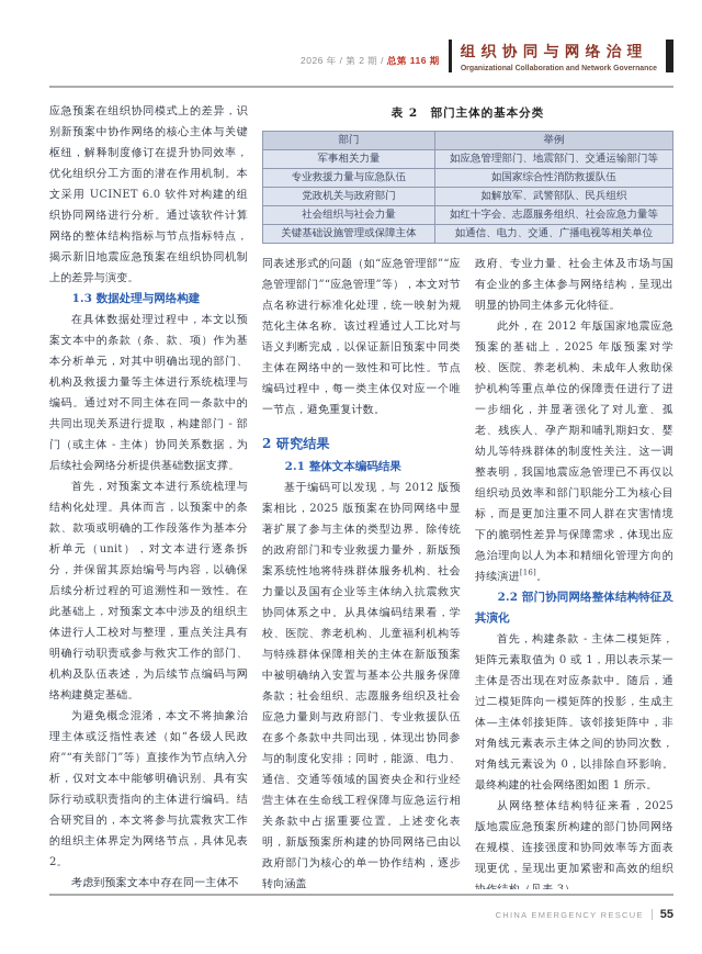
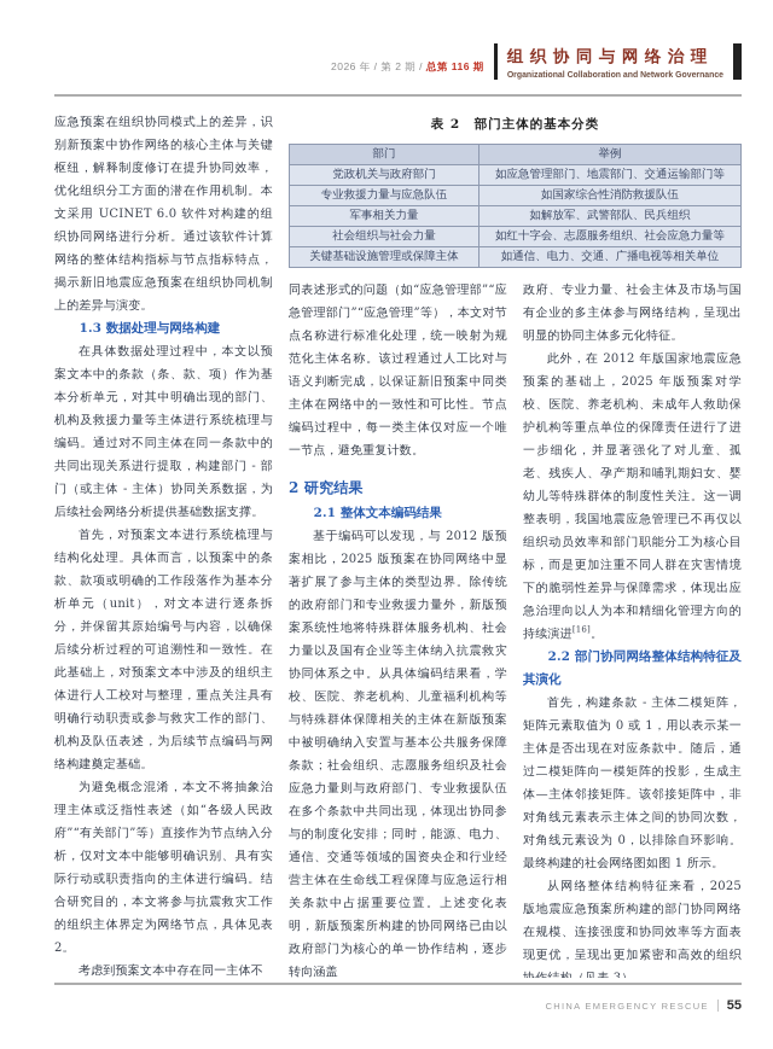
  2026 年 / 第 2 期 / 总第 116 期
  组织协同与网络治理
  应急预案在组织协同模式上的差异，识别新预案中协作网络的核心主体与关键枢纽，解释制度修订在提升协同效率，优化组织分工方面的潜在作用机制。本文采用 UCINET 6.0 软件对构建的组织协同网络进行分析。通过该软件计算网络的整体结构指标与节点指标特点，揭示新旧地震应急预案在组织协同机制上的差异与演变。
  1.3 数据处理与网络构建
  在具体数据处理过程中，本文以预案文本中的条款（条、款、项）作为基本分析单元，对其中明确出现的部门、机构及救援力量等主体进行系统梳理与编码。通过对不同主体在同一条款中的共同出现关系进行提取，构建部门 - 部门（或主体 - 主体）协同关系数据，为后续社会网络分析提供基础数据支撑。
  首先，对预案文本进行系统梳理与结构化处理。具体而言，以预案中的条款、款项或明确的工作段落作为基本分析单元（unit），对文本进行逐条拆分，并保留其原始编号与内容，以确保后续分析过程的可追溯性和一致性。在此基础上，对预案文本中涉及的组织主体进行人工校对与整理，重点关注具有明确行动职责或参与救灾工作的部门、机构及队伍表述，为后续节点编码与网络构建奠定基础。
  为避免概念混淆，本文不将抽象治理主体或泛指性表述（如“各级人民政府”“有关部门”等）直接作为节点纳入分析，仅对文本中能够明确识别、具有实际行动或职责指向的主体进行编码。结合研究目的，本文将参与抗震救灾工作的组织主体界定为网络节点，具体见表 2。
  考虑到预案文本中存在同一主体不
  表 2 部门主体的基本分类
  部门	举例
- 军事相关力量	如应急管理部门、地震部门、交通运输部门等
+ 党政机关与政府部门	如应急管理部门、地震部门、交通运输部门等
  专业救援力量与应急队伍	如国家综合性消防救援队伍
- 党政机关与政府部门	如解放军、武警部队、民兵组织
+ 军事相关力量	如解放军、武警部队、民兵组织
  社会组织与社会力量	如红十字会、志愿服务组织、社会应急力量等
  关键基础设施管理或保障主体	如通信、电力、交通、广播电视等相关单位
  同表述形式的问题（如“应急管理部”“应急管理部门”“应急管理”等），本文对节点名称进行标准化处理，统一映射为规范化主体名称。该过程通过人工比对与语义判断完成，以保证新旧预案中同类主体在网络中的一致性和可比性。节点编码过程中，每一类主体仅对应一个唯一节点，避免重复计数。
  2 研究结果
  2.1 整体文本编码结果
  基于编码可以发现，与 2012 版预案相比，2025 版预案在协同网络中显著扩展了参与主体的类型边界。除传统的政府部门和专业救援力量外，新版预案系统性地将特殊群体服务机构、社会力量以及国有企业等主体纳入抗震救灾协同体系之中。从具体编码结果看，学校、医院、养老机构、儿童福利机构等与特殊群体保障相关的主体在新版预案中被明确纳入安置与基本公共服务保障条款；社会组织、志愿服务组织及社会应急力量则与政府部门、专业救援队伍在多个条款中共同出现，体现出协同参与的制度化安排；同时，能源、电力、通信、交通等领域的国资央企和行业经营主体在生命线工程保障与应急运行相关条款中占据重要位置。上述变化表明，新版预案所构建的协同网络已由以政府部门为核心的单一协作结构，逐步转向涵盖
  政府、专业力量、社会主体及市场与国有企业的多主体参与网络结构，呈现出明显的协同主体多元化特征。
  此外，在 2012 年版国家地震应急预案的基础上，2025 年版预案对学校、医院、养老机构、未成年人救助保护机构等重点单位的保障责任进行了进一步细化，并显著强化了对儿童、孤老、残疾人、孕产期和哺乳期妇女、婴幼儿等特殊群体的制度性关注。这一调整表明，我国地震应急管理已不再仅以组织动员效率和部门职能分工为核心目标，而是更加注重不同人群在灾害情境下的脆弱性差异与保障需求，体现出应急治理向以人为本和精细化管理方向的持续演进[16]。
  2.2 部门协同网络整体结构特征及其演化
  首先，构建条款 - 主体二模矩阵，矩阵元素取值为 0 或 1，用以表示某一主体是否出现在对应条款中。随后，通过二模矩阵向一模矩阵的投影，生成主体—主体邻接矩阵。该邻接矩阵中，非对角线元素表示主体之间的协同次数，对角线元素设为 0，以排除自环影响。最终构建的社会网络图如图 1 所示。
  从网络整体结构特征来看，2025 版地震应急预案所构建的部门协同网络在规模、连接强度和协同效率等方面表现更优，呈现出更加紧密和高效的组织
  CHINA EMERGENCY RESCUE
  55
